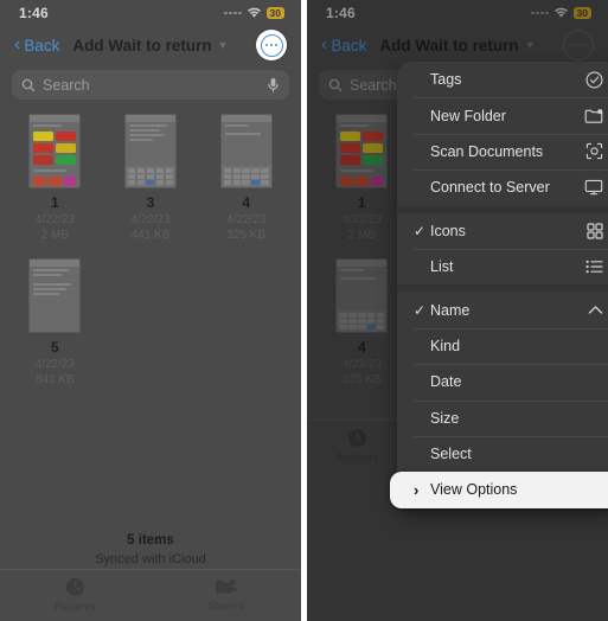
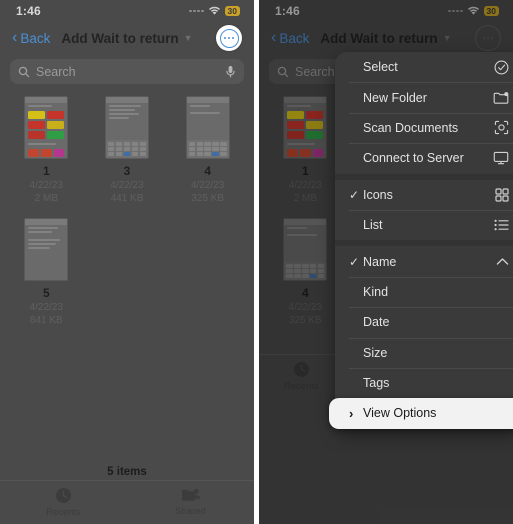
  1:46
  30
  ‹
  Back
  Add Wait to return
  ▼
  Search
  1
  3
  4
  5
  5 items
- Synced with iCloud
  1:46
  30
  ‹
  Back
  Add Wait to return
  ▼
  Search
  1
  4
- Tags
+ Select
  New Folder
  Scan Documents
  Connect to Server
  ✓
  Icons
  List
  ✓
  Name
  Kind
  Date
  Size
- Select
+ Tags
  ›
  View Options
